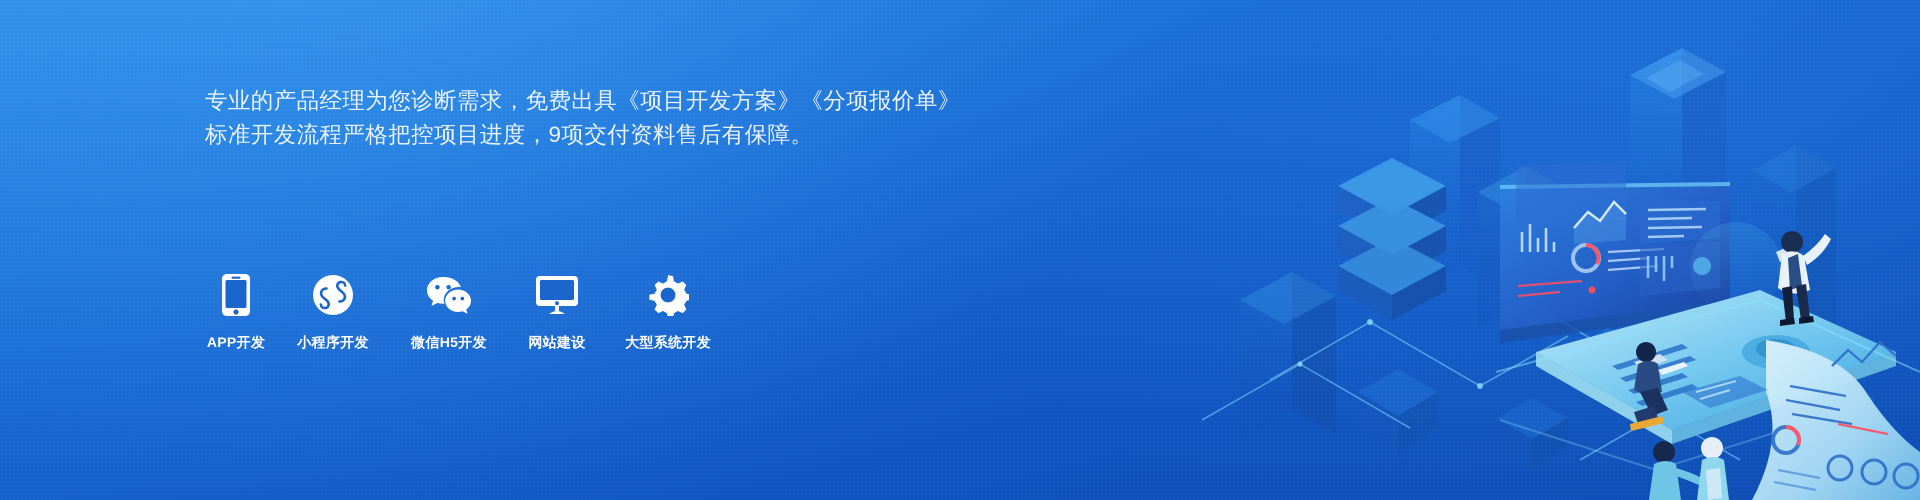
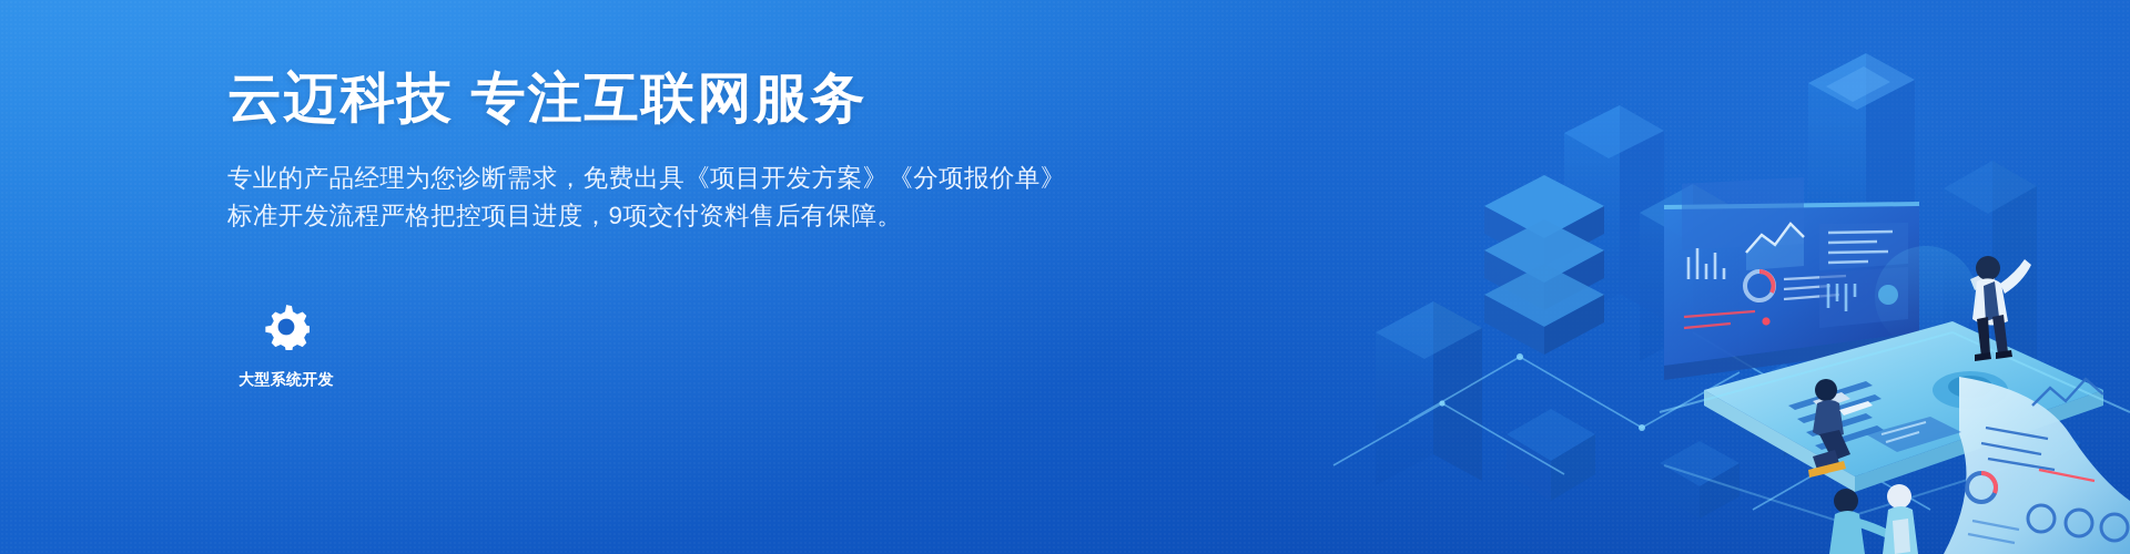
+ 云迈科技 专注互联网服务
  专业的产品经理为您诊断需求，免费出具《项目开发方案》《分项报价单》
  标准开发流程严格把控项目进度，9项交付资料售后有保障。
- APP开发
- 小程序开发
- 微信H5开发
- 网站建设
  大型系统开发
